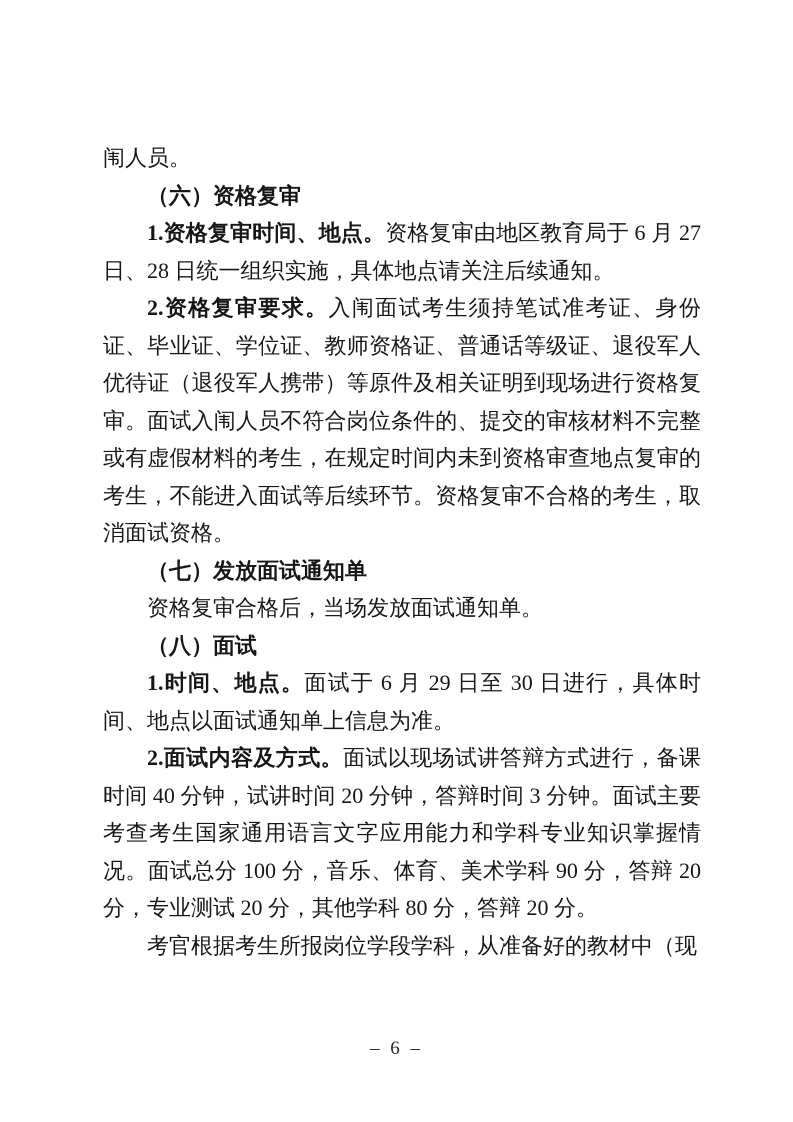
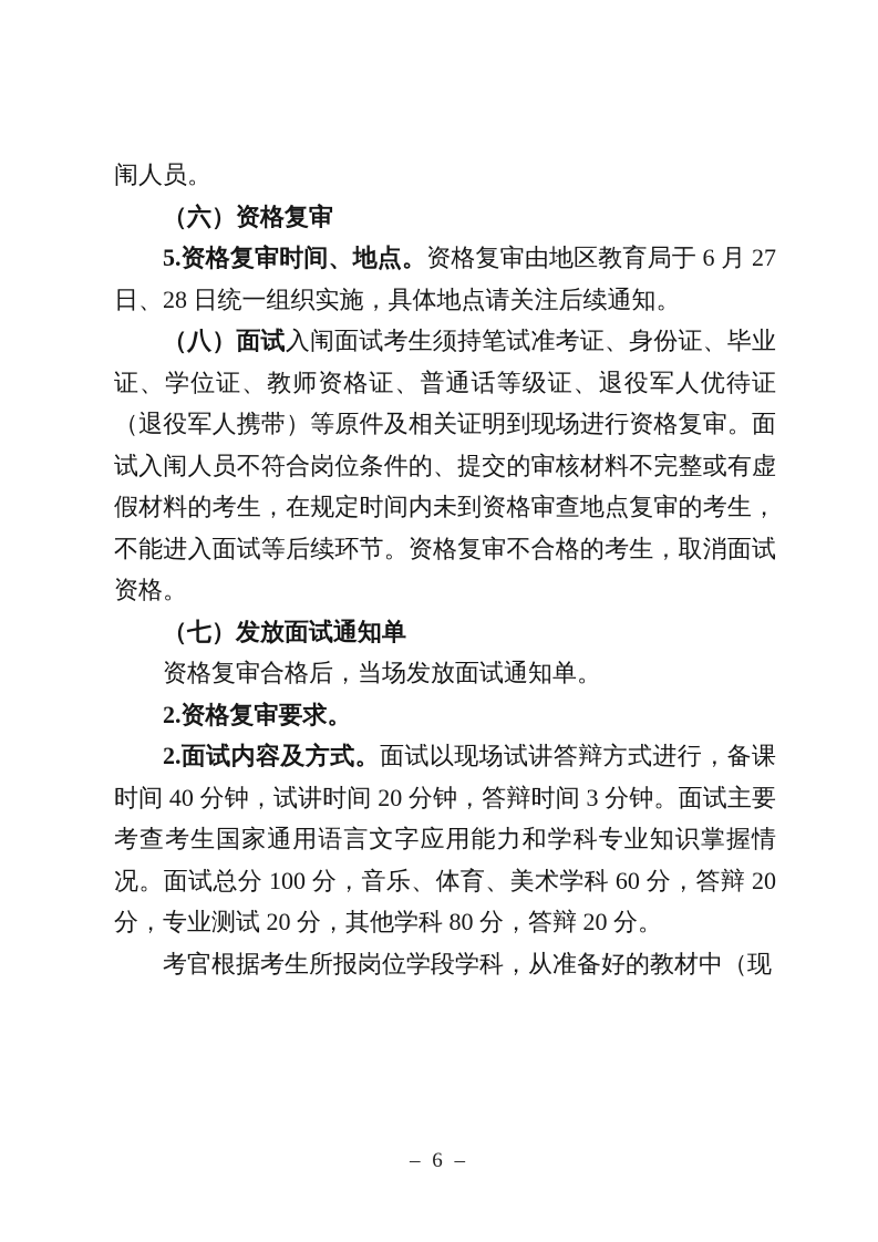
  闱人员。
  （六）资格复审
- 1.资格复审时间、地点。资格复审由地区教育局于 6 月 27 日、28 日统一组织实施，具体地点请关注后续通知。
+ 5.资格复审时间、地点。资格复审由地区教育局于 6 月 27 日、28 日统一组织实施，具体地点请关注后续通知。
- 2.资格复审要求。入闱面试考生须持笔试准考证、身份证、毕业证、学位证、教师资格证、普通话等级证、退役军人优待证（退役军人携带）等原件及相关证明到现场进行资格复审。面试入闱人员不符合岗位条件的、提交的审核材料不完整或有虚假材料的考生，在规定时间内未到资格审查地点复审的考生，不能进入面试等后续环节。资格复审不合格的考生，取消面试资格。
+ （八）面试入闱面试考生须持笔试准考证、身份证、毕业证、学位证、教师资格证、普通话等级证、退役军人优待证（退役军人携带）等原件及相关证明到现场进行资格复审。面试入闱人员不符合岗位条件的、提交的审核材料不完整或有虚假材料的考生，在规定时间内未到资格审查地点复审的考生，不能进入面试等后续环节。资格复审不合格的考生，取消面试资格。
  （七）发放面试通知单
  资格复审合格后，当场发放面试通知单。
- （八）面试
+ 2.资格复审要求。
- 1.时间、地点。面试于 6 月 29 日至 30 日进行，具体时间、地点以面试通知单上信息为准。
- 2.面试内容及方式。面试以现场试讲答辩方式进行，备课时间 40 分钟，试讲时间 20 分钟，答辩时间 3 分钟。面试主要考查考生国家通用语言文字应用能力和学科专业知识掌握情况。面试总分 100 分，音乐、体育、美术学科 90 分，答辩 20 分，专业测试 20 分，其他学科 80 分，答辩 20 分。
+ 2.面试内容及方式。面试以现场试讲答辩方式进行，备课时间 40 分钟，试讲时间 20 分钟，答辩时间 3 分钟。面试主要考查考生国家通用语言文字应用能力和学科专业知识掌握情况。面试总分 100 分，音乐、体育、美术学科 60 分，答辩 20 分，专业测试 20 分，其他学科 80 分，答辩 20 分。
  考官根据考生所报岗位学段学科，从准备好的教材中（现
  – 6 –
